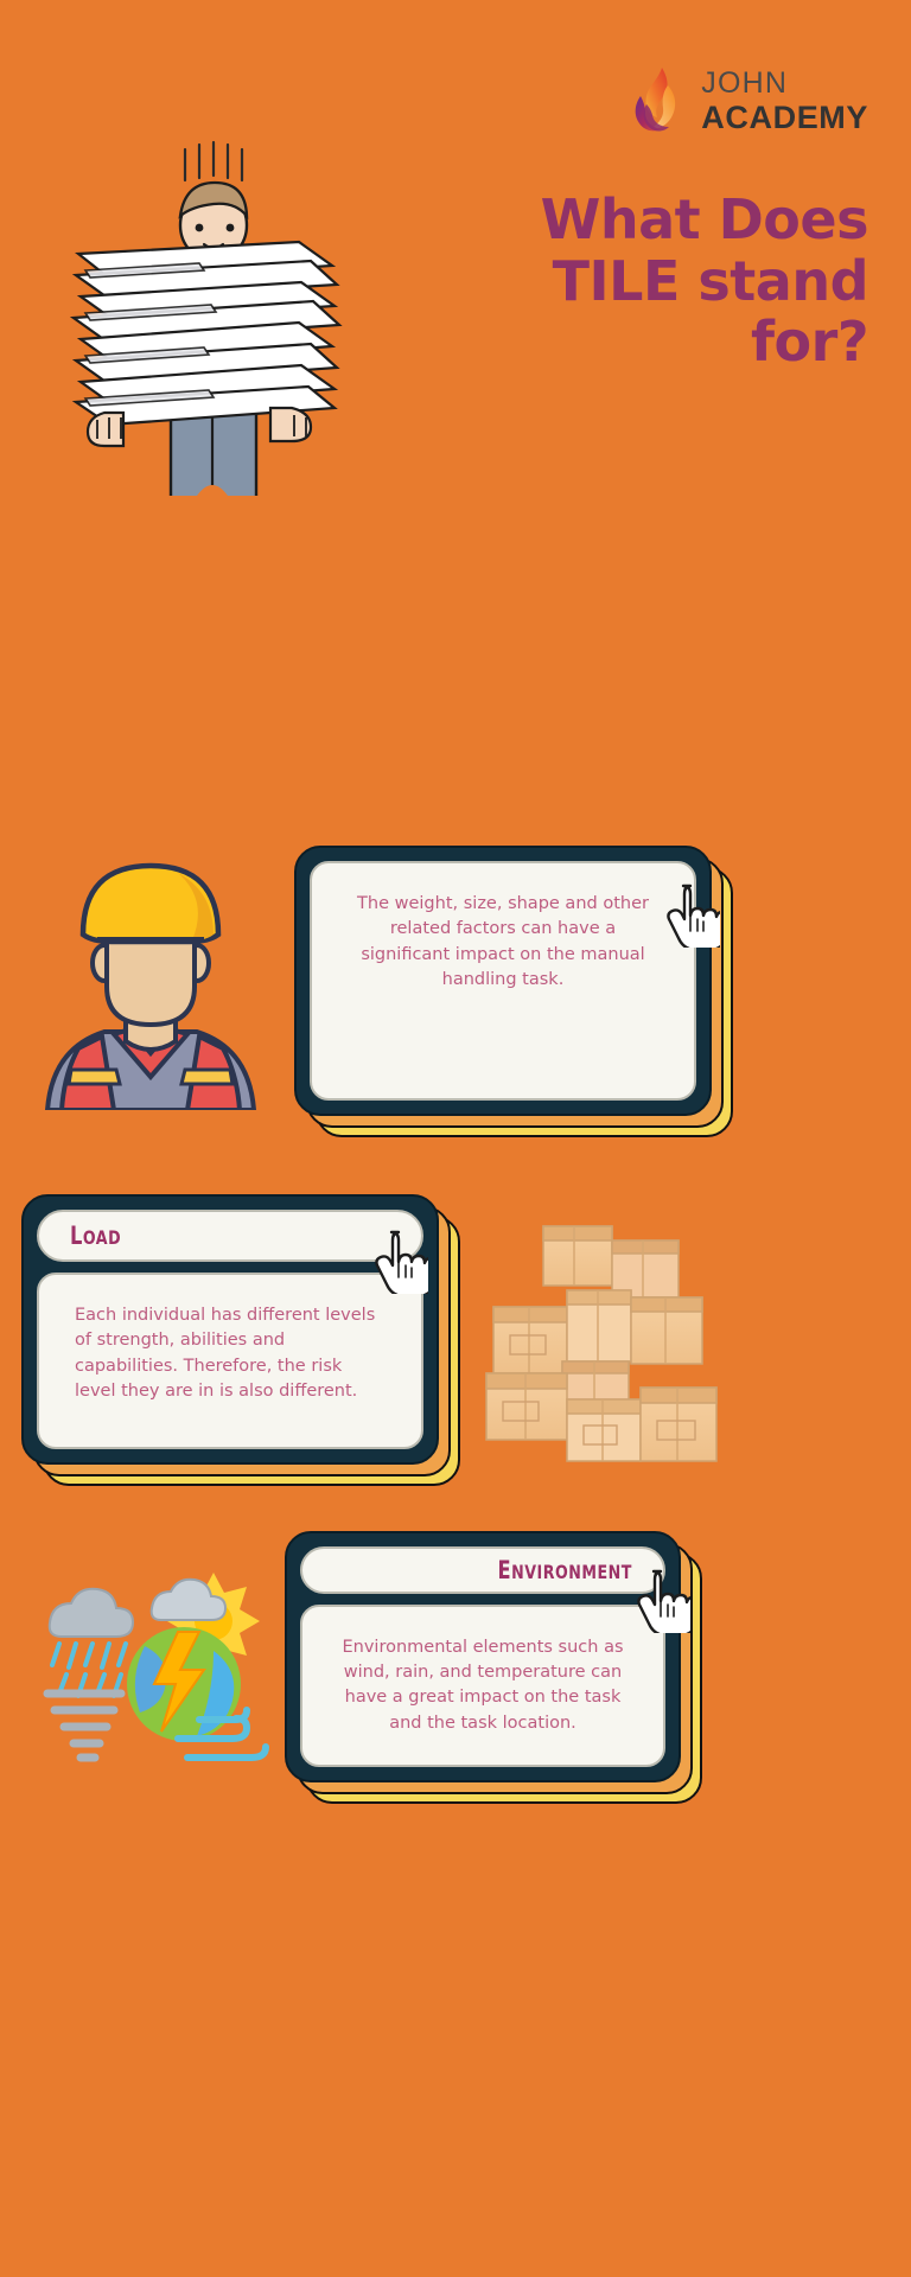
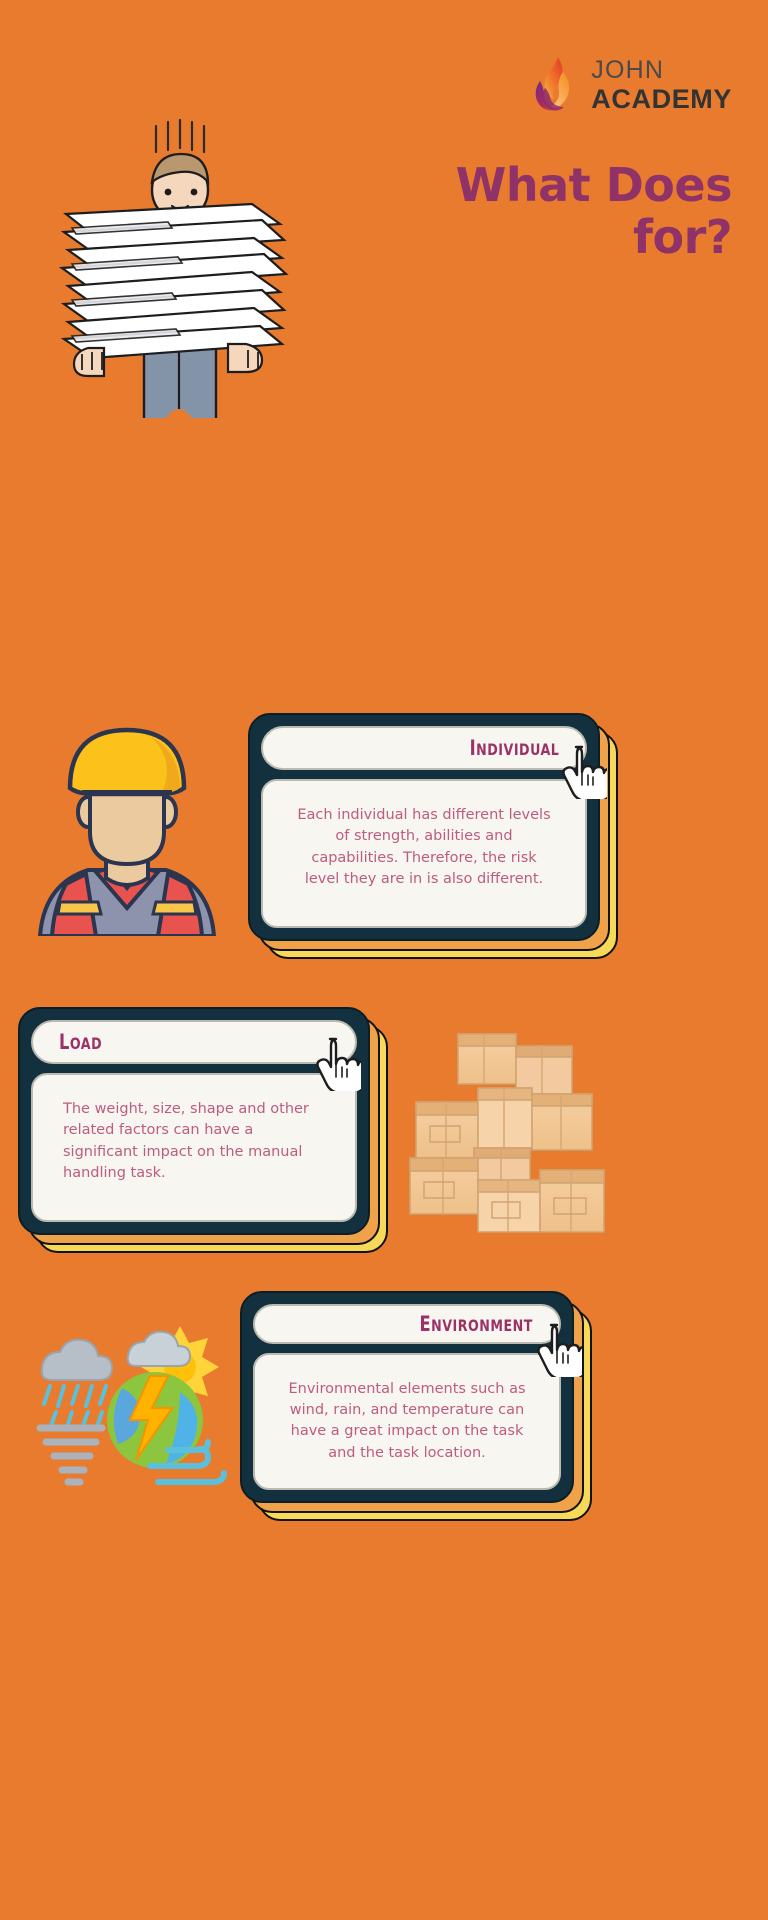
  JOHN
  ACADEMY
  What Does
- TILE stand
  for?
+ INDIVIDUAL
- The weight, size, shape and other related factors can have a significant impact on the manual handling task.
+ Each individual has different levels of strength, abilities and capabilities. Therefore, the risk level they are in is also different.
  LOAD
- Each individual has different levels of strength, abilities and capabilities. Therefore, the risk level they are in is also different.
+ The weight, size, shape and other related factors can have a significant impact on the manual handling task.
  ENVIRONMENT
  Environmental elements such as wind, rain, and temperature can have a great impact on the task and the task location.
